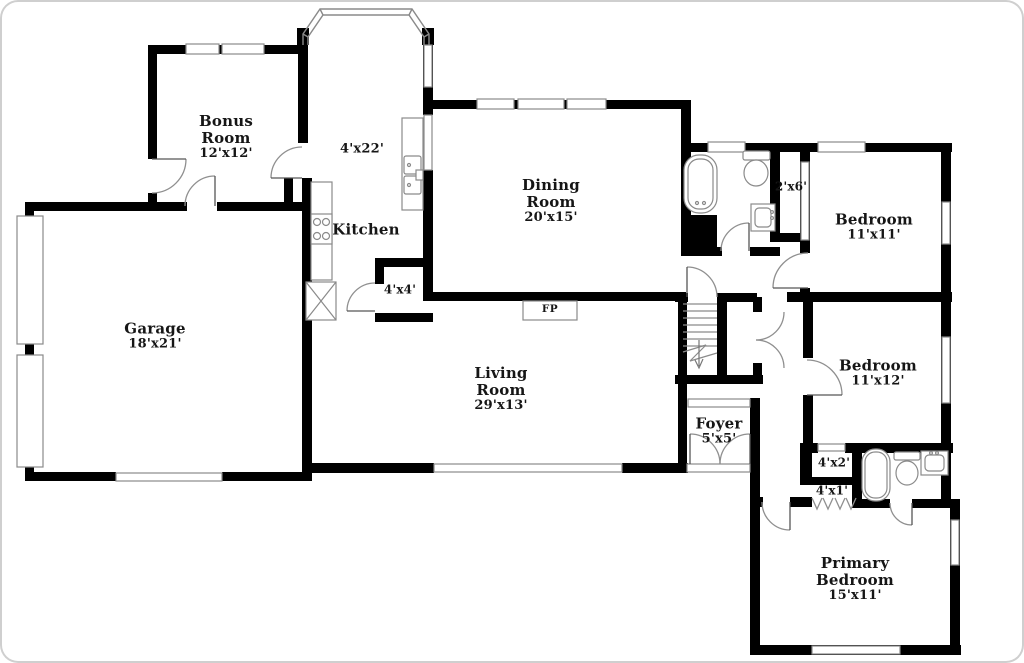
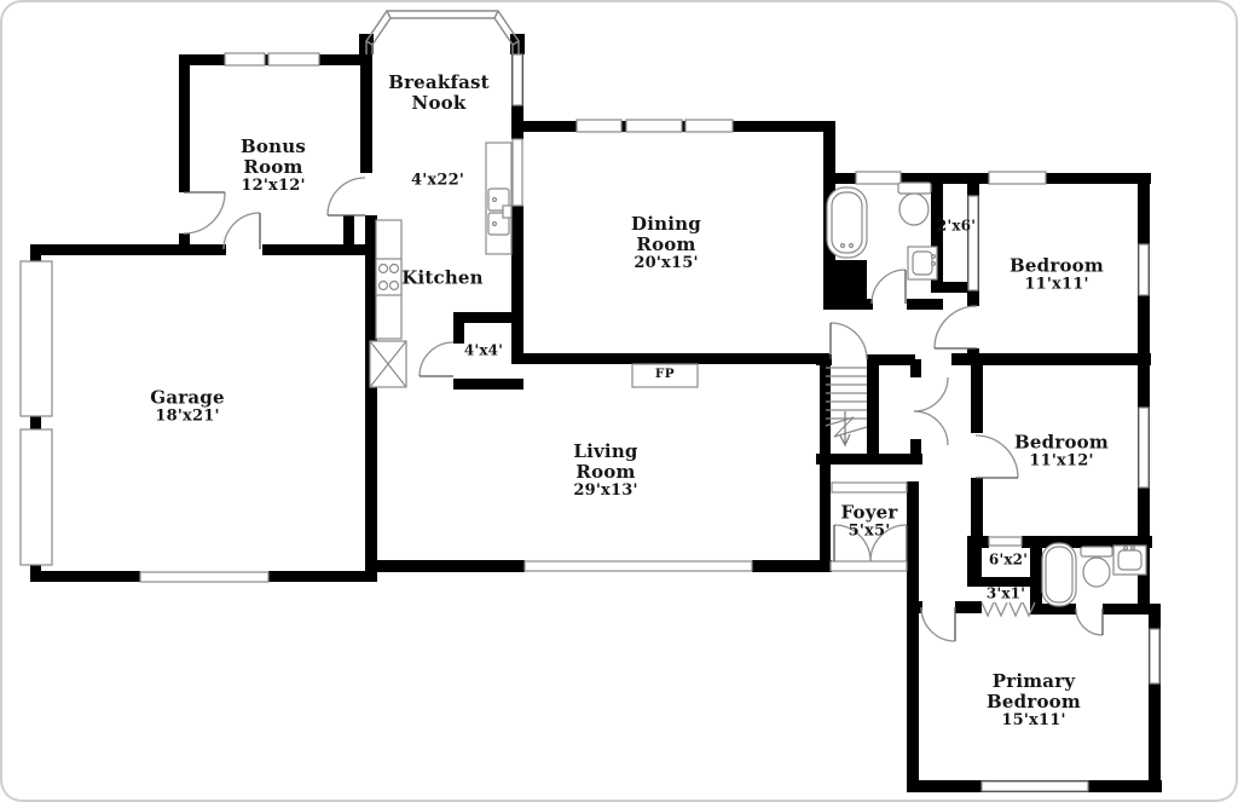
+ Breakfast
+ Nook
  4'x22'
  Bonus
  Room
  12'x12'
  Dining
  Room
  20'x15'
  Kitchen
  Garage
  18'x21'
  Living
  Room
  29'x13'
  Foyer
  5'x5'
  Bedroom
  11'x11'
  Bedroom
  11'x12'
  Primary
  Bedroom
  15'x11'
  FP
  4'x4'
  2'x6'
- 4'x2'
+ 6'x2'
- 4'x1'
+ 3'x1'
